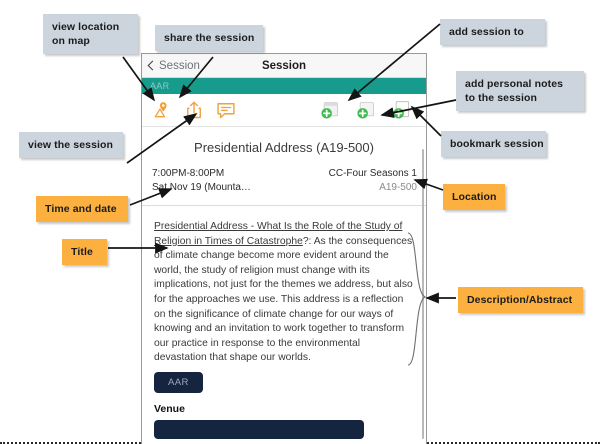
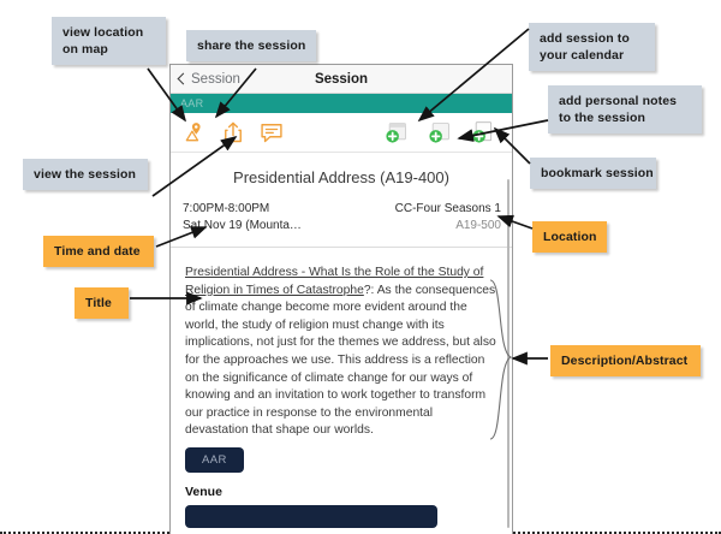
  Session
  Session
  AAR
- Presidential Address (A19-500)
+ Presidential Address (A19-400)
  7:00PM-8:00PM
  Sat Nov 19 (Mounta…
  CC-Four Seasons 1
  A19-500
  Presidential Address - What Is the Role of the Study of Religion in Times of Catastrophe?: As the consequences of climate change become more evident around the world, the study of religion must change with its implications, not just for the themes we address, but also for the approaches we use. This address is a reflection on the significance of climate change for our ways of knowing and an invitation to work together to transform our practice in response to the environmental devastation that shape our worlds.
  AAR
  Venue
  view location
  on map
  share the session
  add session to
+ your calendar
  add personal notes
  to the session
  bookmark sessio
  view the session
  Time and date
  Title
  Location
  Description/Abstract
